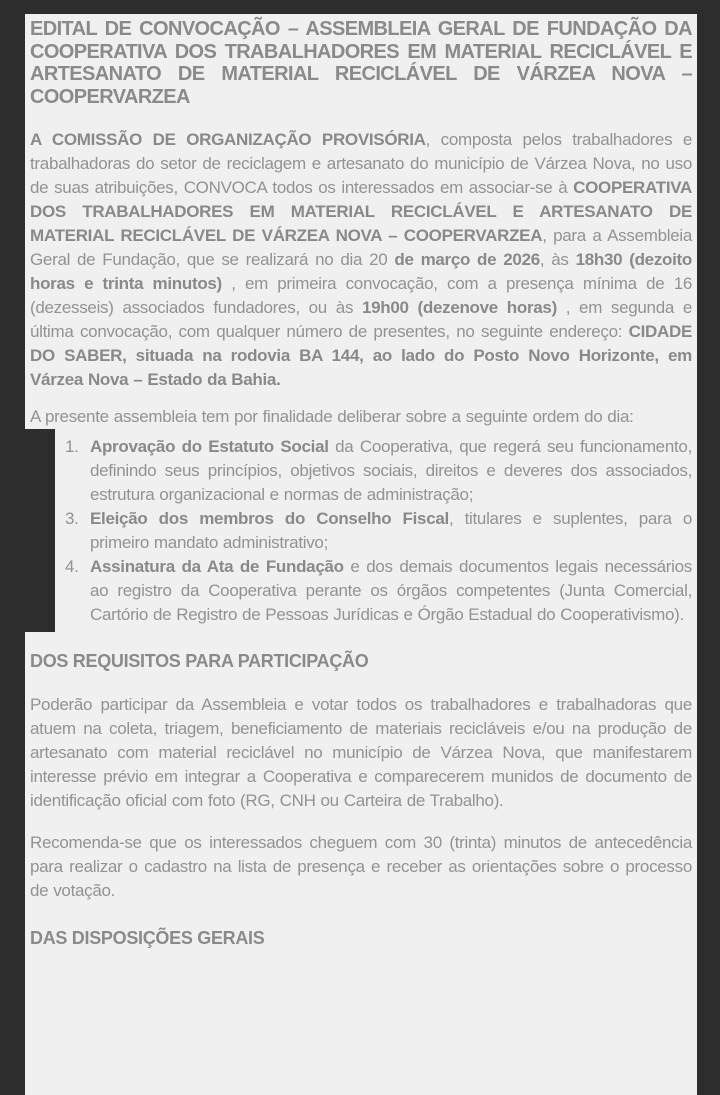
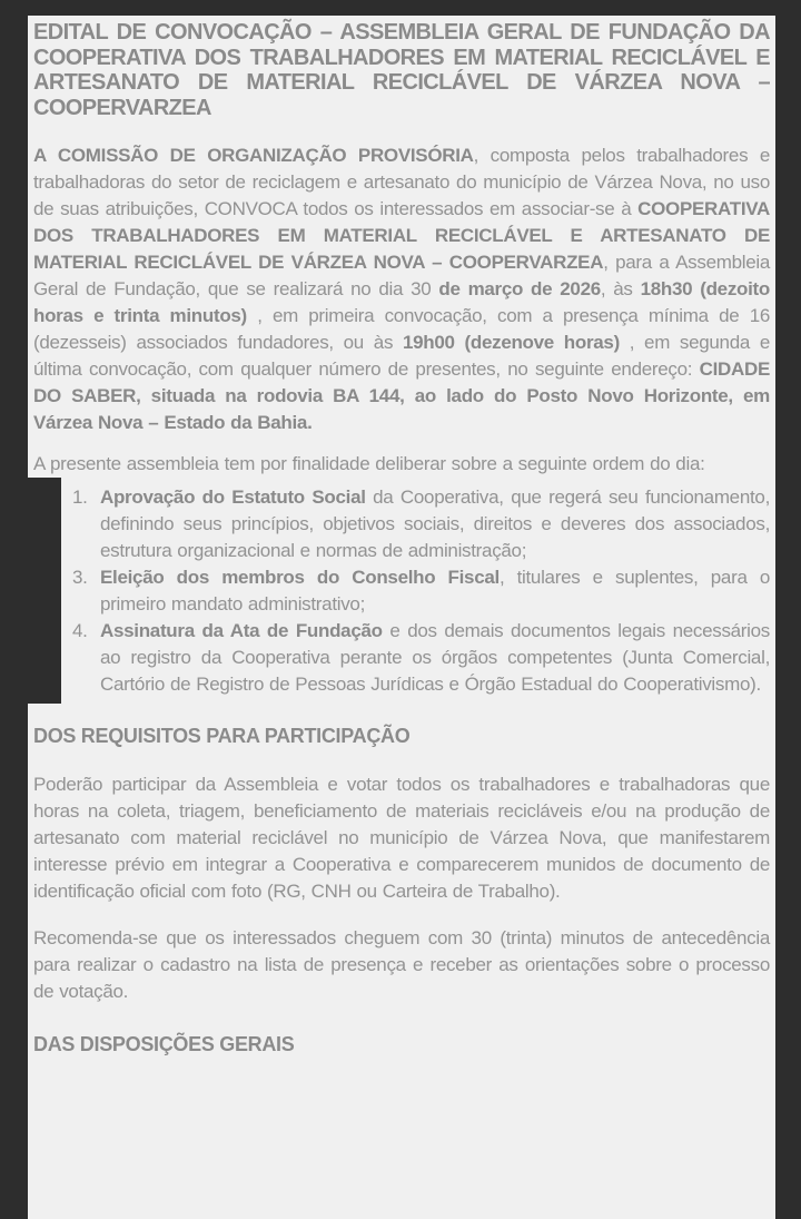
  EDITAL DE CONVOCAÇÃO – ASSEMBLEIA GERAL DE FUNDAÇÃO DA COOPERATIVA DOS TRABALHADORES EM MATERIAL RECICLÁVEL E ARTESANATO DE MATERIAL RECICLÁVEL DE VÁRZEA NOVA – COOPERVARZEA
- A COMISSÃO DE ORGANIZAÇÃO PROVISÓRIA, composta pelos trabalhadores e trabalhadoras do setor de reciclagem e artesanato do município de Várzea Nova, no uso de suas atribuições, CONVOCA todos os interessados em associar-se à COOPERATIVA DOS TRABALHADORES EM MATERIAL RECICLÁVEL E ARTESANATO DE MATERIAL RECICLÁVEL DE VÁRZEA NOVA – COOPERVARZEA, para a Assembleia Geral de Fundação, que se realizará no dia 20 de março de 2026, às 18h30 (dezoito horas e trinta minutos) , em primeira convocação, com a presença mínima de 16 (dezesseis) associados fundadores, ou às 19h00 (dezenove horas) , em segunda e última convocação, com qualquer número de presentes, no seguinte endereço: CIDADE DO SABER, situada na rodovia BA 144, ao lado do Posto Novo Horizonte, em Várzea Nova – Estado da Bahia.
+ A COMISSÃO DE ORGANIZAÇÃO PROVISÓRIA, composta pelos trabalhadores e trabalhadoras do setor de reciclagem e artesanato do município de Várzea Nova, no uso de suas atribuições, CONVOCA todos os interessados em associar-se à COOPERATIVA DOS TRABALHADORES EM MATERIAL RECICLÁVEL E ARTESANATO DE MATERIAL RECICLÁVEL DE VÁRZEA NOVA – COOPERVARZEA, para a Assembleia Geral de Fundação, que se realizará no dia 30 de março de 2026, às 18h30 (dezoito horas e trinta minutos) , em primeira convocação, com a presença mínima de 16 (dezesseis) associados fundadores, ou às 19h00 (dezenove horas) , em segunda e última convocação, com qualquer número de presentes, no seguinte endereço: CIDADE DO SABER, situada na rodovia BA 144, ao lado do Posto Novo Horizonte, em Várzea Nova – Estado da Bahia.
  A presente assembleia tem por finalidade deliberar sobre a seguinte ordem do dia:
  1.
  Aprovação do Estatuto Social da Cooperativa, que regerá seu funcionamento, definindo seus princípios, objetivos sociais, direitos e deveres dos associados, estrutura organizacional e normas de administração;
  3.
  Eleição dos membros do Conselho Fiscal, titulares e suplentes, para o primeiro mandato administrativo;
  4.
  Assinatura da Ata de Fundação e dos demais documentos legais necessários ao registro da Cooperativa perante os órgãos competentes (Junta Comercial, Cartório de Registro de Pessoas Jurídicas e Órgão Estadual do Cooperativismo).
  DOS REQUISITOS PARA PARTICIPAÇÃO
- Poderão participar da Assembleia e votar todos os trabalhadores e trabalhadoras que atuem na coleta, triagem, beneficiamento de materiais recicláveis e/ou na produção de artesanato com material reciclável no município de Várzea Nova, que manifestarem interesse prévio em integrar a Cooperativa e comparecerem munidos de documento de identificação oficial com foto (RG, CNH ou Carteira de Trabalho).
+ Poderão participar da Assembleia e votar todos os trabalhadores e trabalhadoras que horas na coleta, triagem, beneficiamento de materiais recicláveis e/ou na produção de artesanato com material reciclável no município de Várzea Nova, que manifestarem interesse prévio em integrar a Cooperativa e comparecerem munidos de documento de identificação oficial com foto (RG, CNH ou Carteira de Trabalho).
  Recomenda-se que os interessados cheguem com 30 (trinta) minutos de antecedência para realizar o cadastro na lista de presença e receber as orientações sobre o processo de votação.
  DAS DISPOSIÇÕES GERAIS
